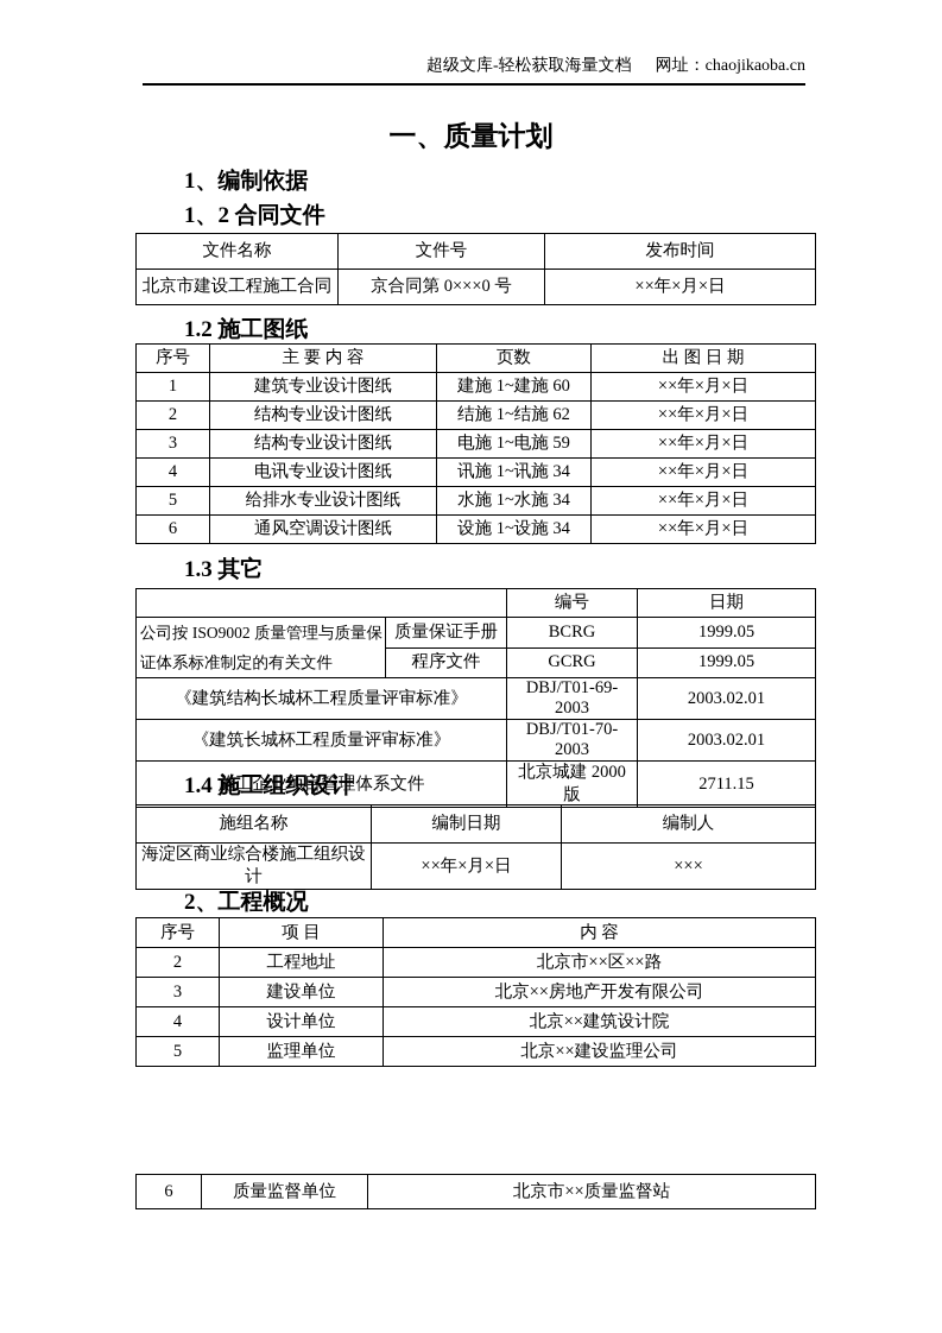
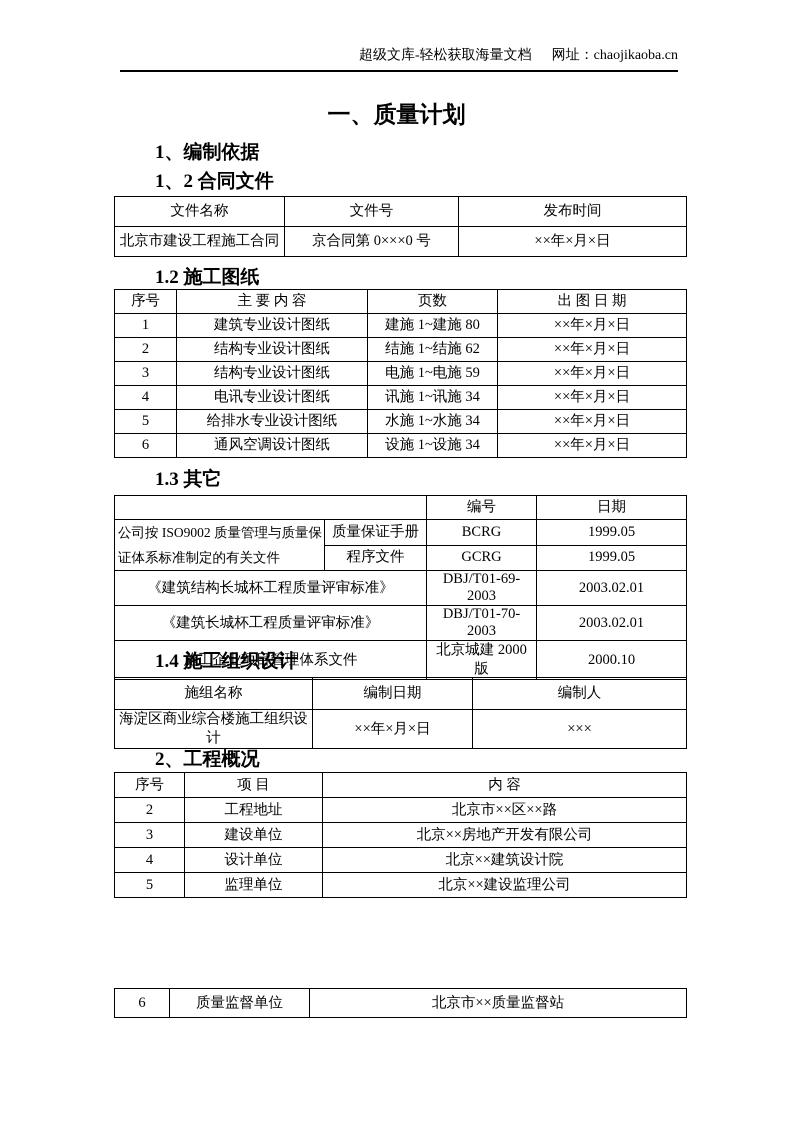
  超级文库-轻松获取海量文档 网址：chaojikaoba.cn
  一、质量计划
  1、编制依据
  1、2 合同文件
  1.2 施工图纸
  1.3 其它
  1.4 施工组织设计
  2、工程概况
  文件名称	文件号	发布时间
  北京市建设工程施工合同	京合同第 0×××0 号	××年×月×日
  序号	主 要 内 容	页数	出 图 日 期
- 1	建筑专业设计图纸	建施 1~建施 60	××年×月×日
+ 1	建筑专业设计图纸	建施 1~建施 80	××年×月×日
  2	结构专业设计图纸	结施 1~结施 62	××年×月×日
  3	结构专业设计图纸	电施 1~电施 59	××年×月×日
  4	电讯专业设计图纸	讯施 1~讯施 34	××年×月×日
  5	给排水专业设计图纸	水施 1~水施 34	××年×月×日
  6	通风空调设计图纸	设施 1~设施 34	××年×月×日
  	编号	日期
  公司按 ISO9002 质量管理与质量保 证体系标准制定的有关文件	质量保证手册	BCRG	1999.05
  程序文件	GCRG	1999.05
  《建筑结构长城杯工程质量评审标准》	DBJ/T01-69-2003	2003.02.01
  《建筑长城杯工程质量评审标准》	DBJ/T01-70-2003	2003.02.01
- 施工企业项目管理体系文件	北京城建 2000 版	2711.15
+ 施工企业项目管理体系文件	北京城建 2000 版	2000.10
  施组名称	编制日期	编制人
  海淀区商业综合楼施工组织设计	××年×月×日	×××
  序号	项 目	内 容
  2	工程地址	北京市××区××路
  3	建设单位	北京××房地产开发有限公司
  4	设计单位	北京××建筑设计院
  5	监理单位	北京××建设监理公司
  6	质量监督单位	北京市××质量监督站
